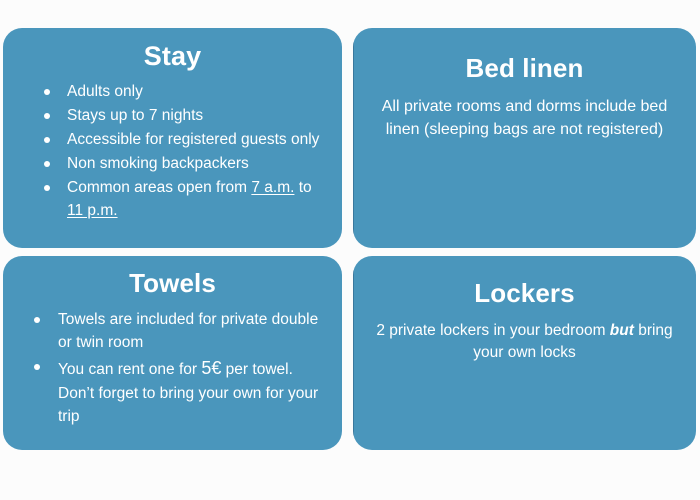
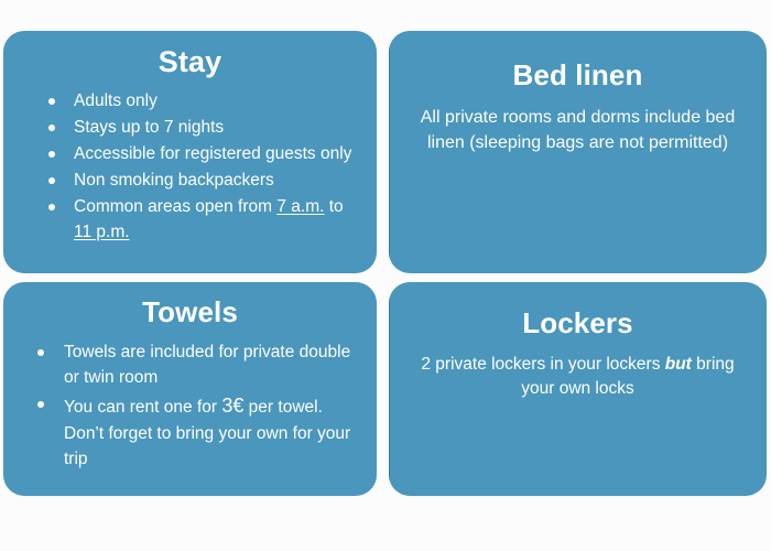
  Stay
  Adults only
  Stays up to 7 nights
  Accessible for registered guests only
  Non smoking backpackers
  Common areas open from 7 a.m. to 11 p.m.
  Bed linen
- All private rooms and dorms include bed linen (sleeping bags are not registered)
+ All private rooms and dorms include bed linen (sleeping bags are not permitted)
  Towels
  Towels are included for private double or twin room
- You can rent one for 5€ per towel. Don’t forget to bring your own for your trip
+ You can rent one for 3€ per towel. Don’t forget to bring your own for your trip
  Lockers
- 2 private lockers in your bedroom but bring your own locks
+ 2 private lockers in your lockers but bring your own locks
